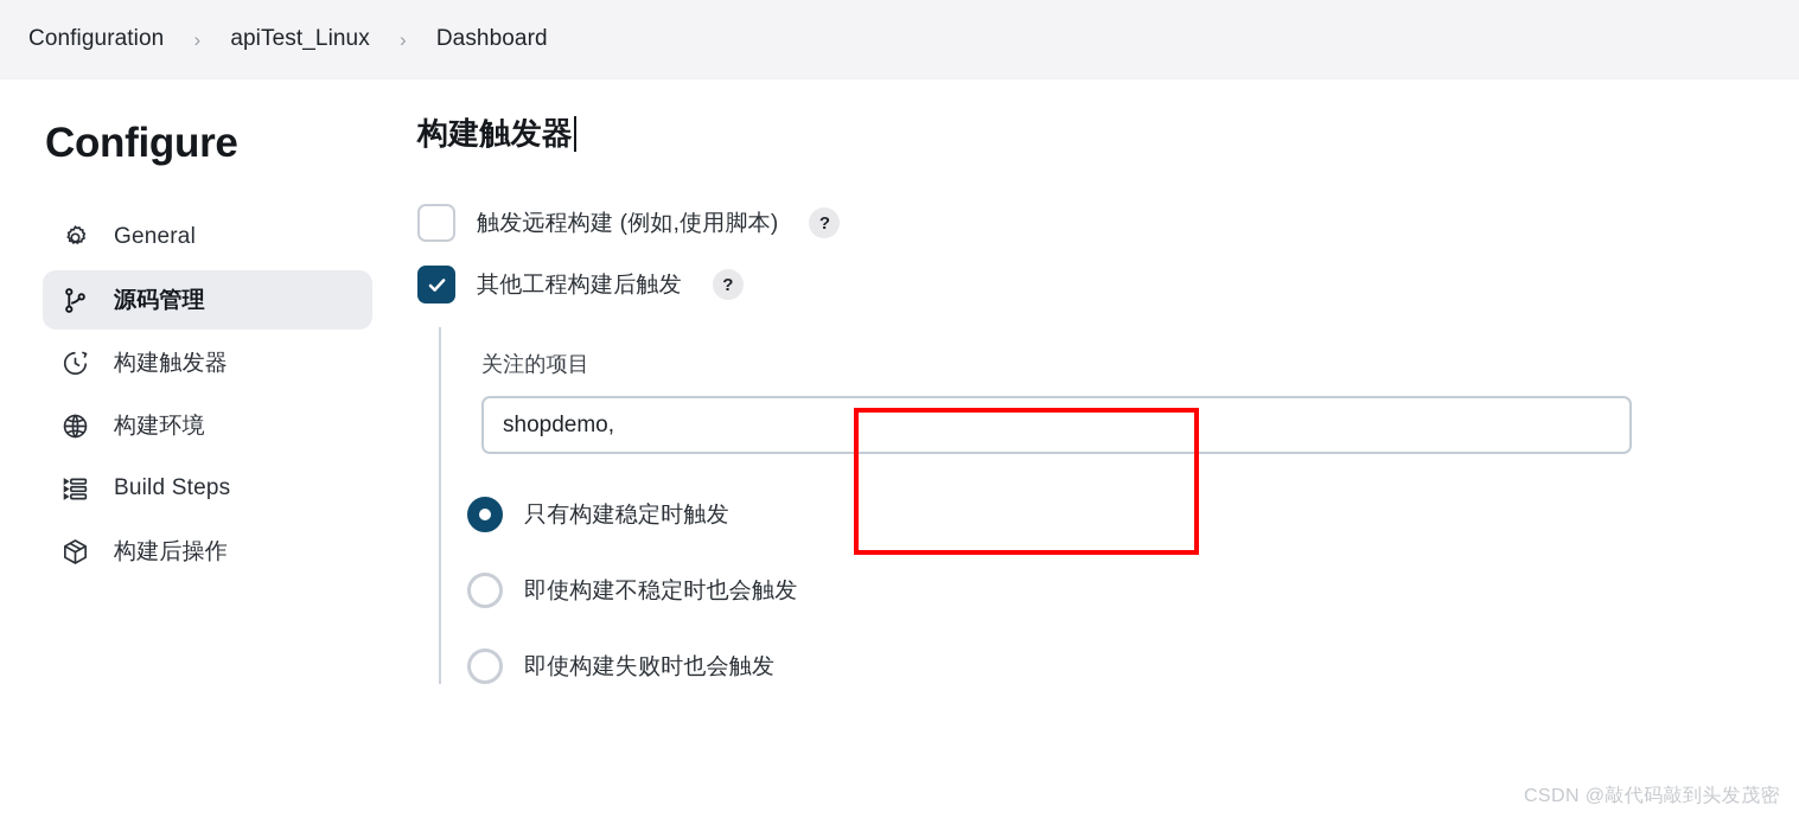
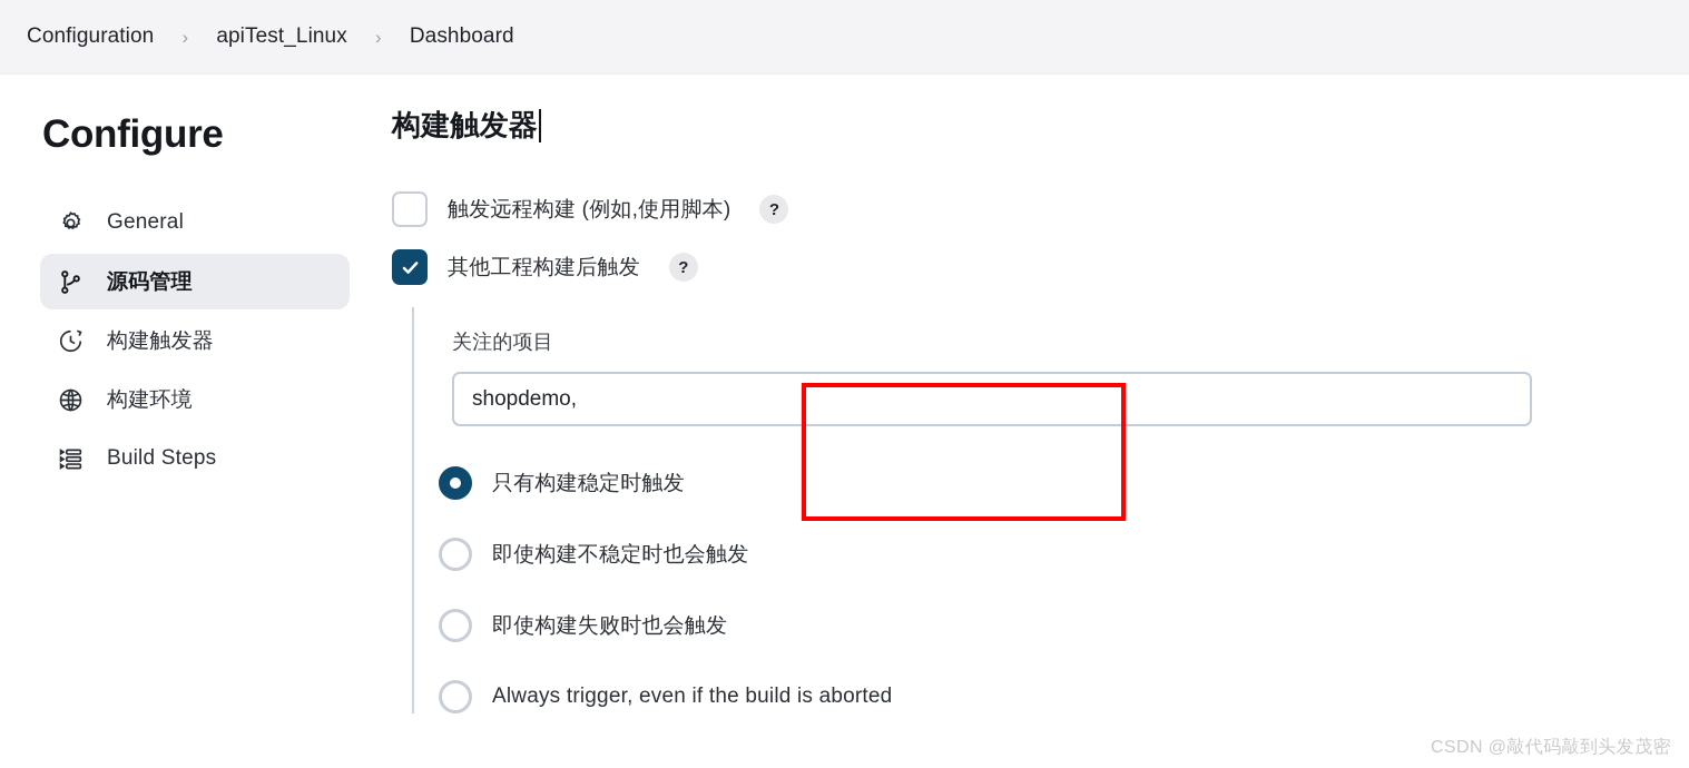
  Configuration
  ›
  apiTest_Linux
  ›
  Dashboard
  Configure
  General
  源码管理
  构建触发器
  构建环境
  Build Steps
- 构建后操作
  构建触发器
  触发远程构建 (例如,使用脚本)
  ?
  其他工程构建后触发
  ?
  关注的项目
  shopdemo,
  只有构建稳定时触发
  即使构建不稳定时也会触发
  即使构建失败时也会触发
+ Always trigger, even if the build is aborted
  CSDN @敲代码敲到头发茂密
